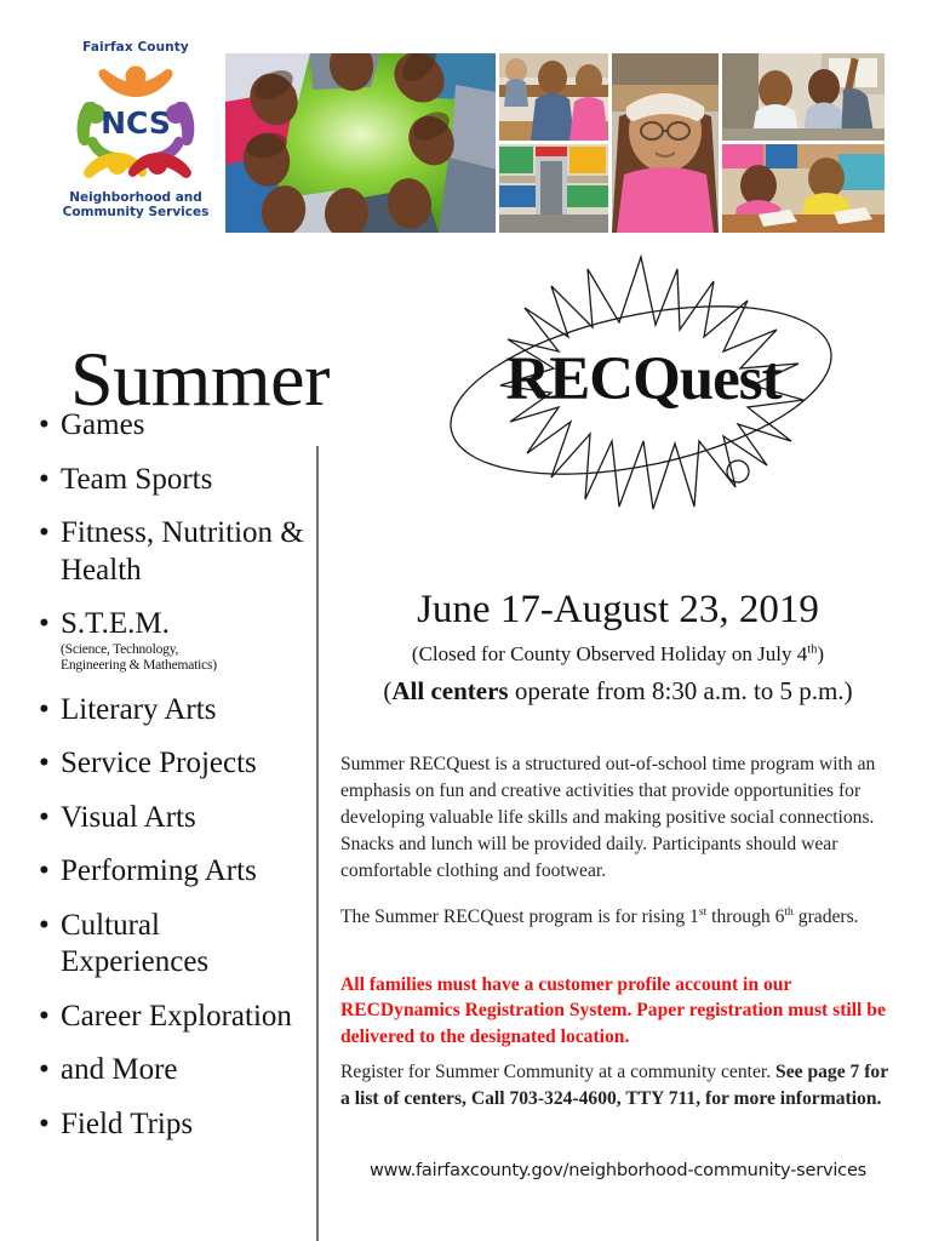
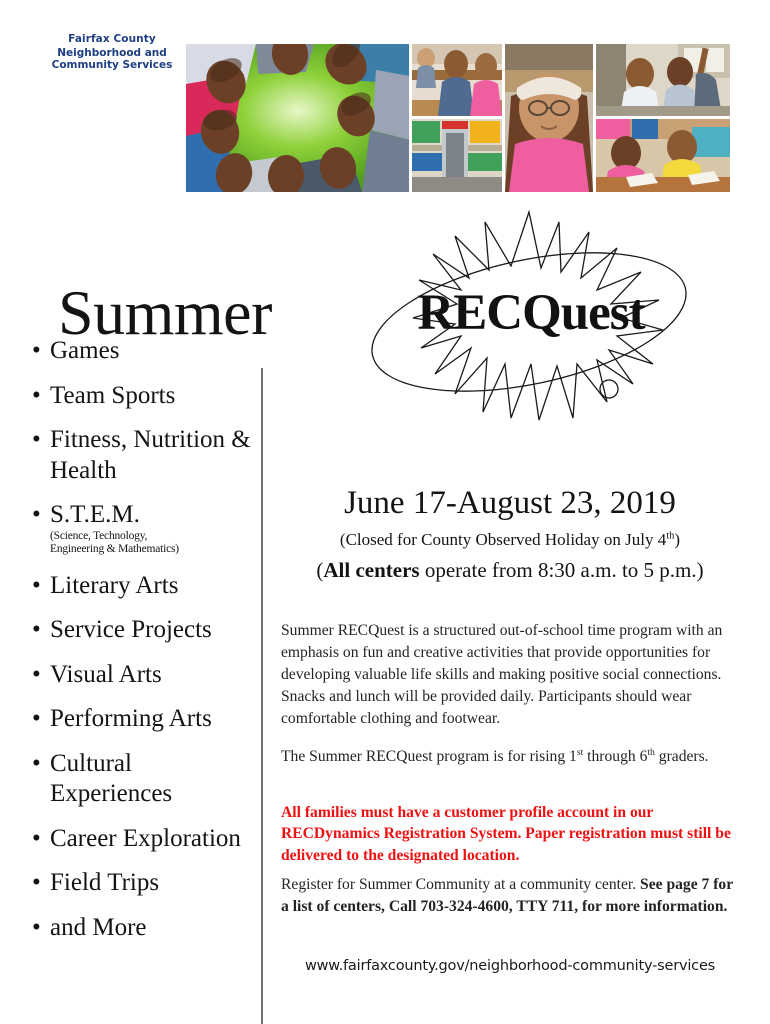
  Fairfax County
- NCS
  Neighborhood and
  Community Services
  Summer
  •
  Games
  •
  Team Sports
  •
  Fitness, Nutrition & Health
  •
  S.T.E.M.
  (Science, Technology,
  Engineering & Mathematics)
  •
  Literary Arts
  •
  Service Projects
  •
  Visual Arts
  •
  Performing Arts
  •
  Cultural Experiences
  •
  Career Exploration
  •
- and More
+ Field Trips
  •
- Field Trips
+ and More
  RECQuest
  June 17-August 23, 2019
  (Closed for County Observed Holiday on July 4th)
  (All centers operate from 8:30 a.m. to 5 p.m.)
  Summer RECQuest is a structured out-of-school time program with an emphasis on fun and creative activities that provide opportunities for developing valuable life skills and making positive social connections. Snacks and lunch will be provided daily. Participants should wear comfortable clothing and footwear.
  The Summer RECQuest program is for rising 1st through 6th graders.
  All families must have a customer profile account in our RECDynamics Registration System. Paper registration must still be delivered to the designated location.
  Register for Summer Community at a community center. See page 7 for a list of centers, Call 703-324-4600, TTY 711, for more information.
  www.fairfaxcounty.gov/neighborhood-community-services
